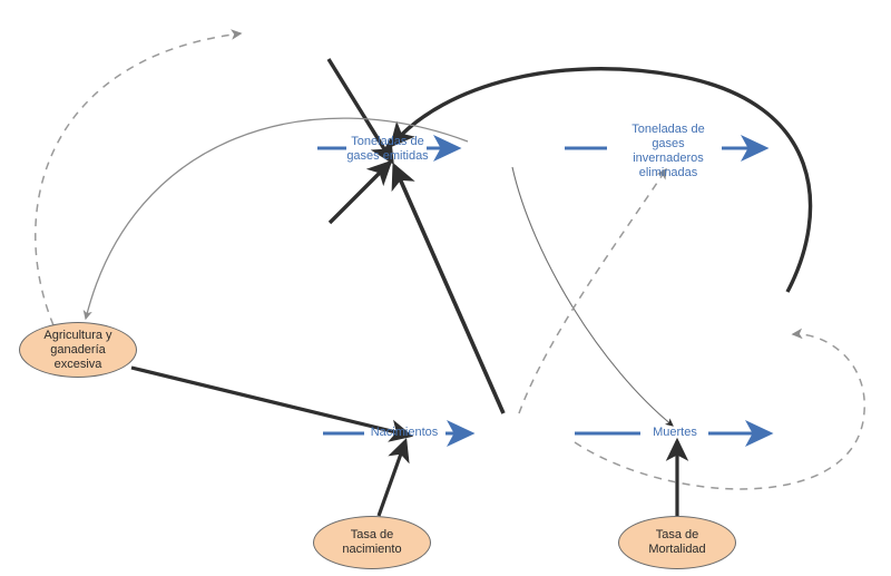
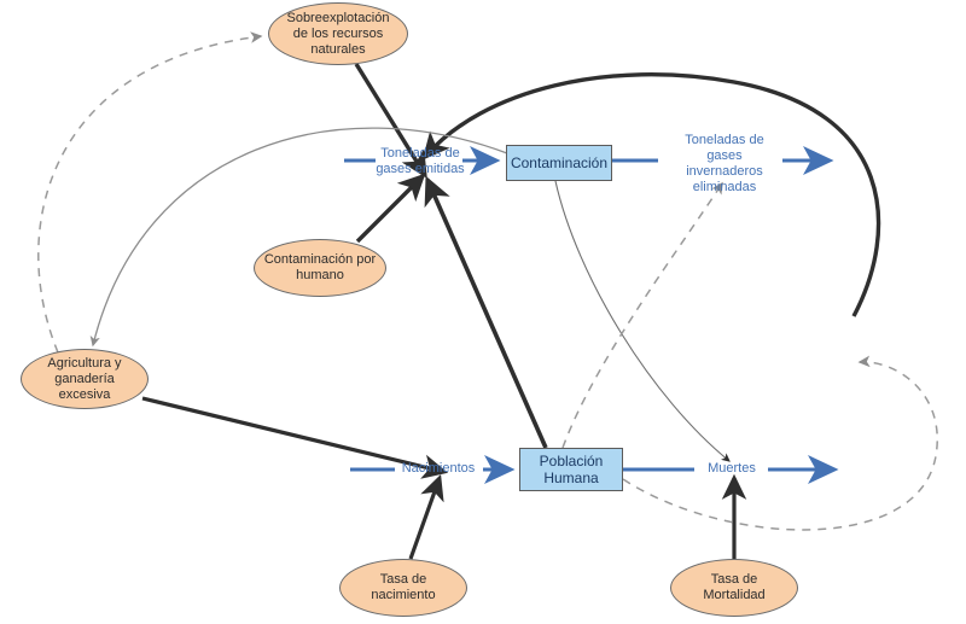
+ Contaminación
+ Población
+ Humana
+ Sobreexplotación
+ de los recursos
+ naturales
+ Contaminación por
+ humano
  Agricultura y
  ganadería
  excesiva
  Tasa de
  nacimiento
  Tasa de
  Mortalidad
  Toneladas de
  gases emitidas
  Toneladas de
  gases
  invernaderos
  eliminadas
  Nacimientos
  Muertes
